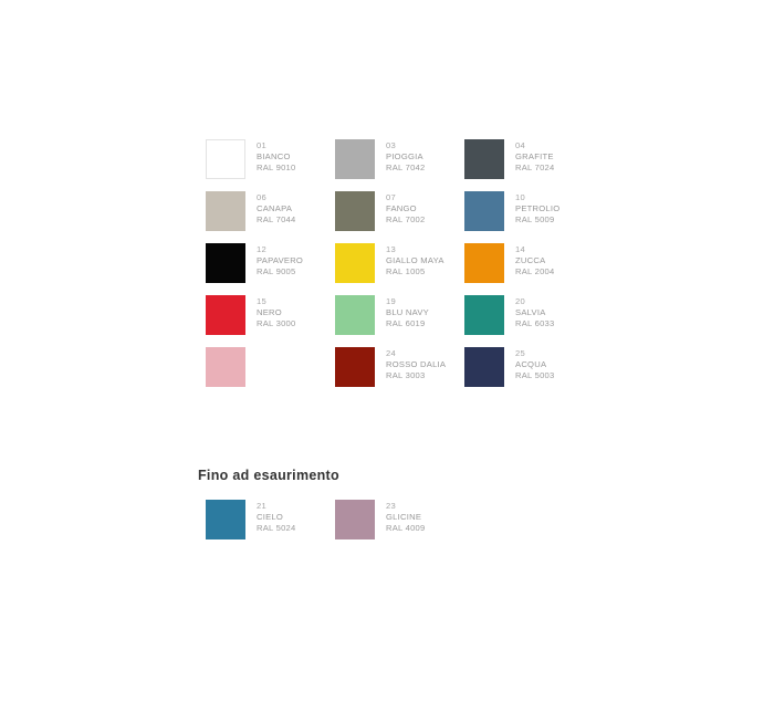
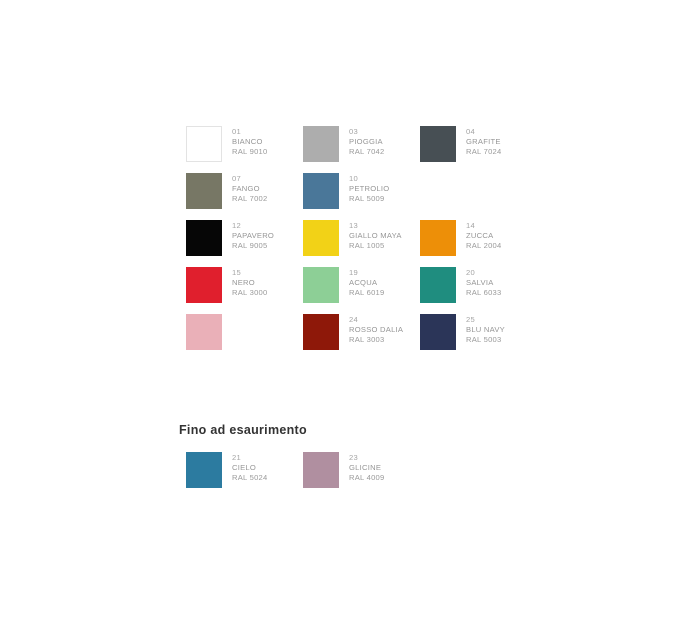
  01
  BIANCO
  RAL 9010
  03
  PIOGGIA
  RAL 7042
  04
  GRAFITE
  RAL 7024
- 06
- CANAPA
- RAL 7044
  07
  FANGO
  RAL 7002
  10
  PETROLIO
  RAL 5009
  12
  PAPAVERO
  RAL 9005
  13
  GIALLO MAYA
  RAL 1005
  14
  ZUCCA
  RAL 2004
  15
  NERO
  RAL 3000
  19
- BLU NAVY
+ ACQUA
  RAL 6019
  20
  SALVIA
  RAL 6033
  24
  ROSSO DALIA
  RAL 3003
  25
- ACQUA
+ BLU NAVY
  RAL 5003
  Fino ad esaurimento
  21
  CIELO
  RAL 5024
  23
  GLICINE
  RAL 4009
